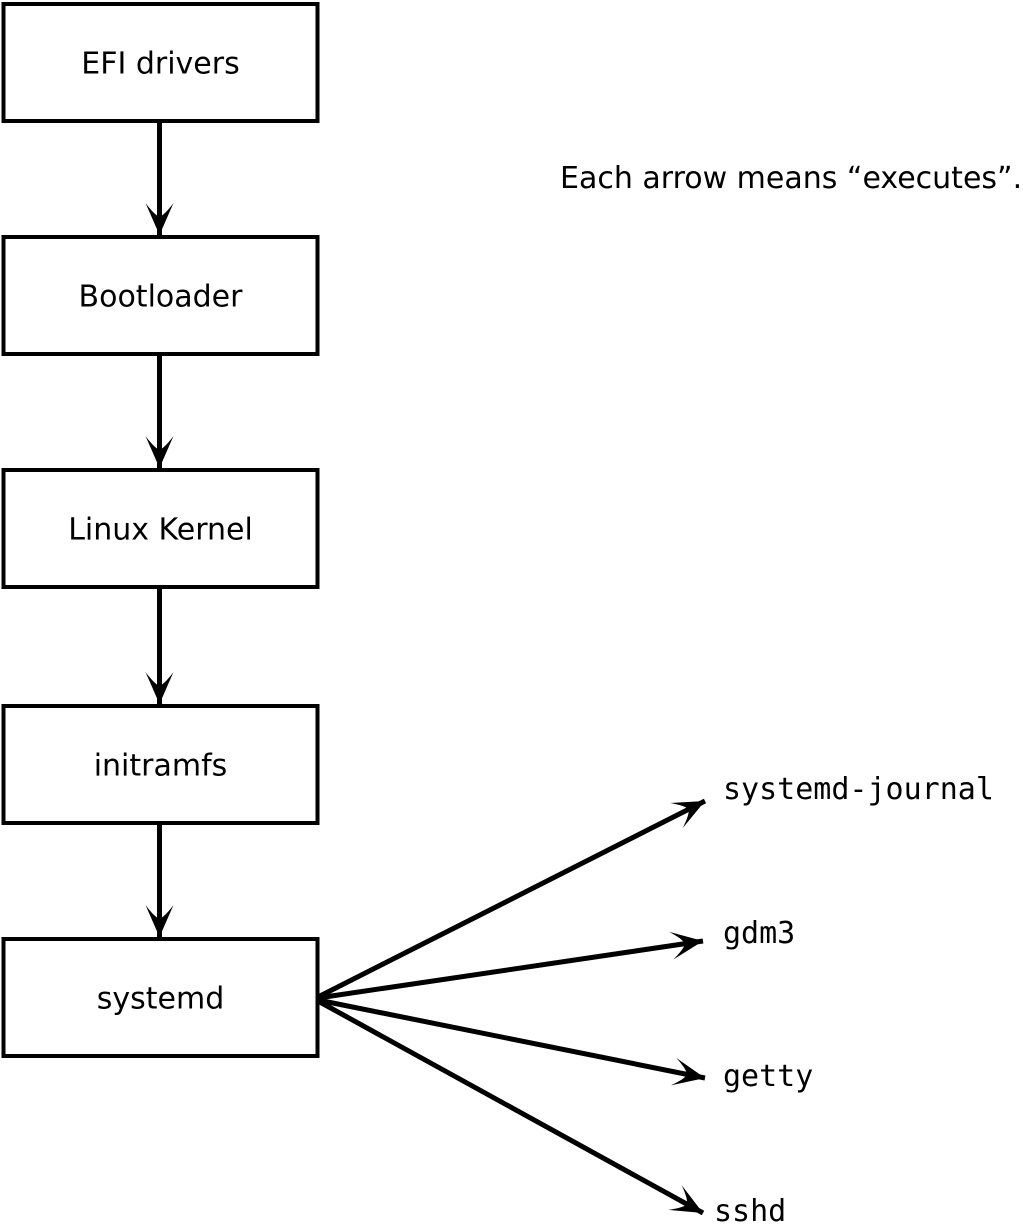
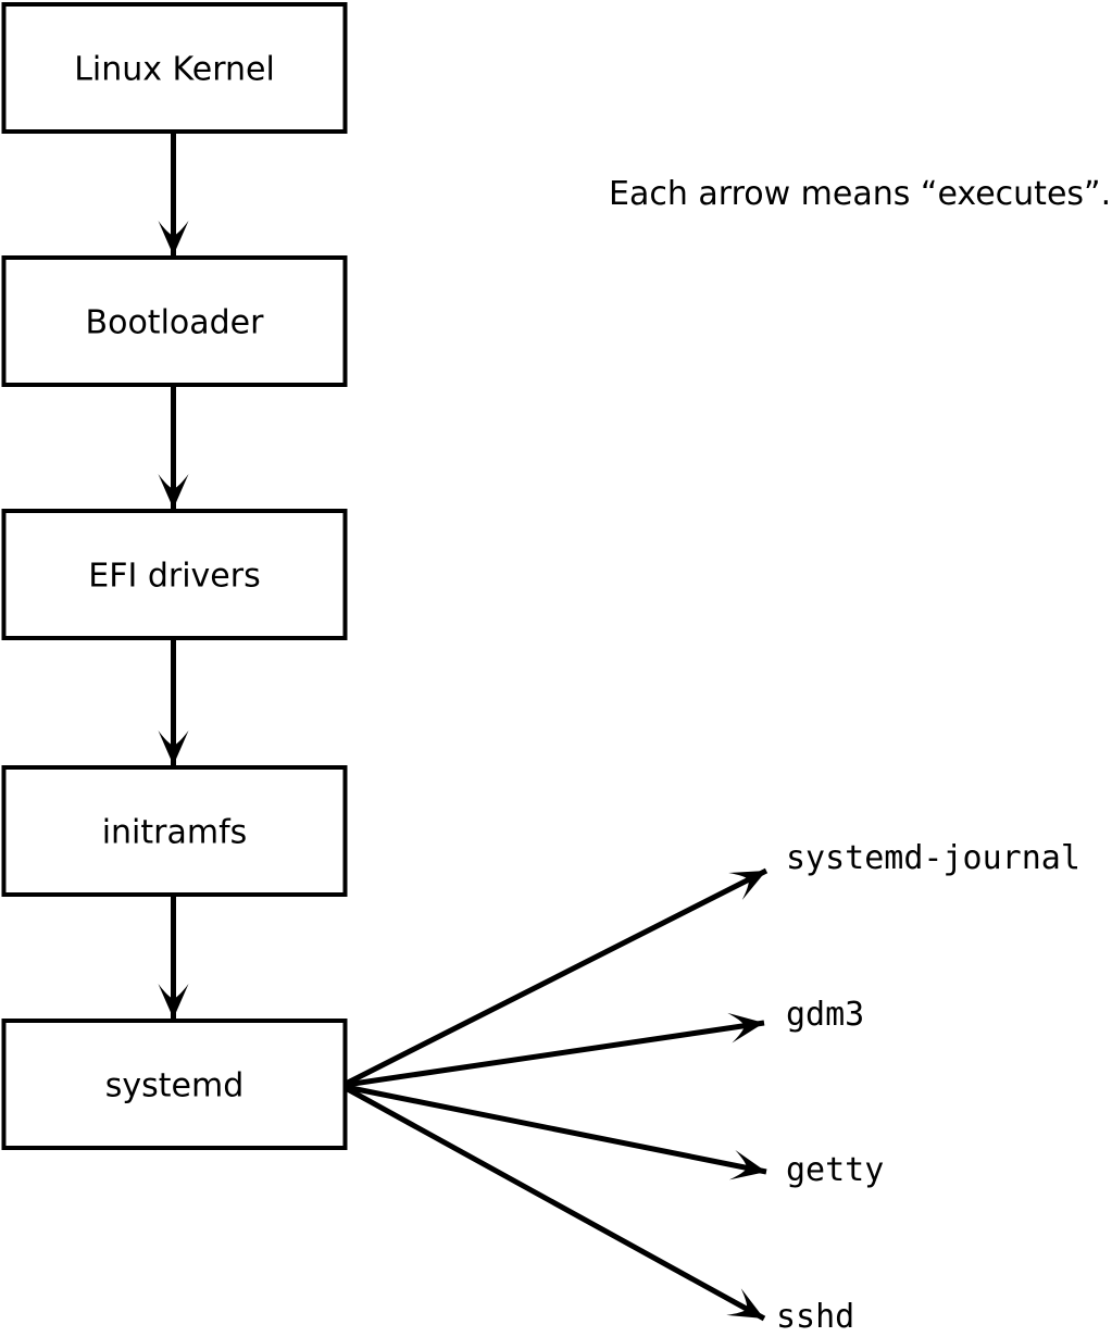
- EFI drivers
+ Linux Kernel
  Bootloader
- Linux Kernel
+ EFI drivers
  initramfs
  systemd
  Each arrow means “executes”.
  systemd-journal
  gdm3
  getty
  sshd
